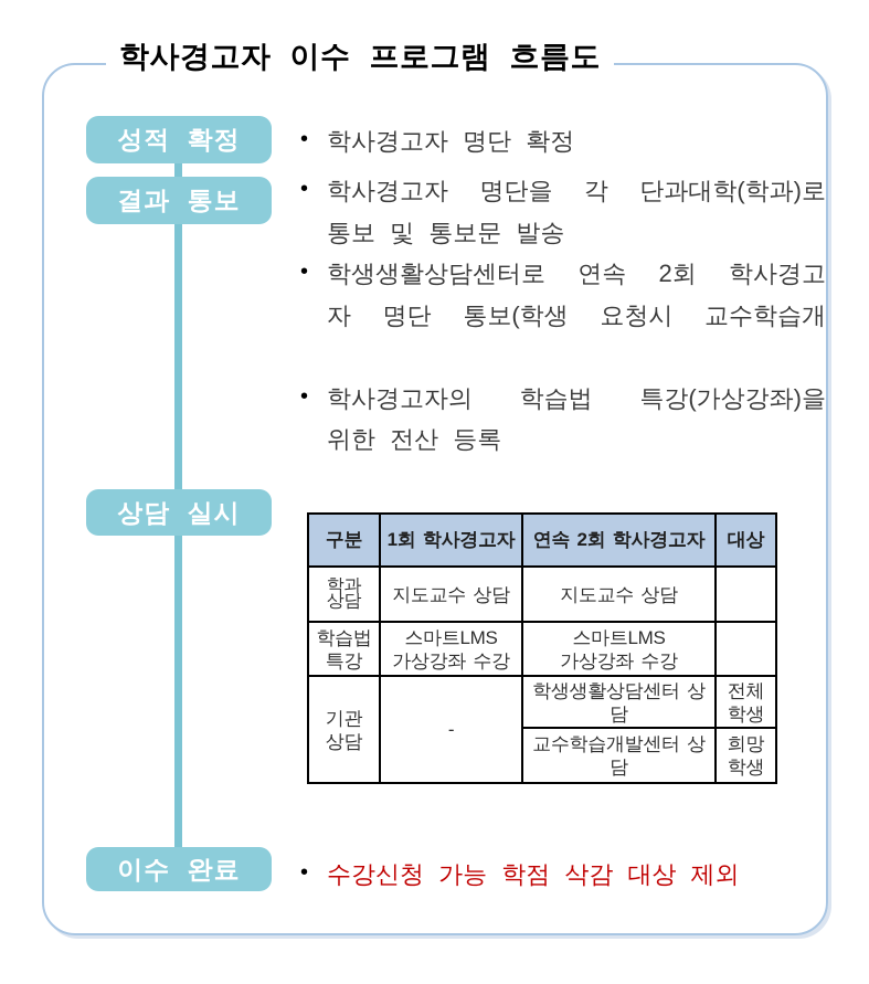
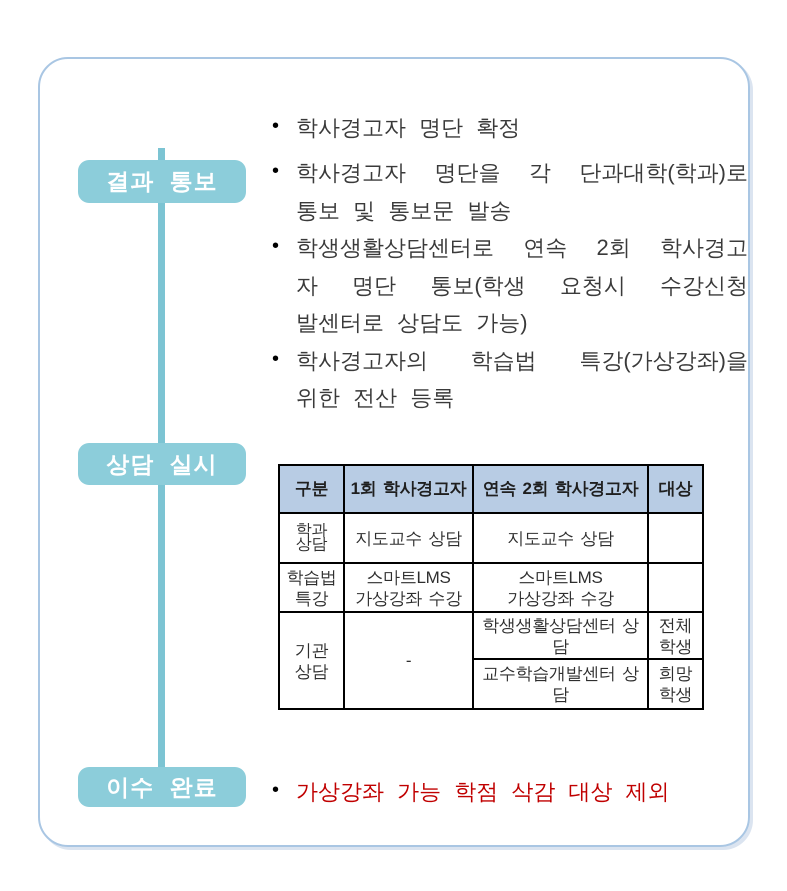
- 학사경고자 이수 프로그램 흐름도
- 성적 확정
  결과 통보
  상담 실시
  이수 완료
  •
  학사경고자 명단 확정
  •
  학사경고자 명단을 각 단과대학(학과)로
  통보 및 통보문 발송
  •
  학생생활상담센터로 연속 2회 학사경고
- 자 명단 통보(학생 요청시 교수학습개
+ 자 명단 통보(학생 요청시 수강신청
+ 발센터로 상담도 가능)
  •
  학사경고자의 학습법 특강(가상강좌)을
  위한 전산 등록
  구분	1회 학사경고자	연속 2회 학사경고자	대상
  학과 상담	지도교수 상담	지도교수 상담
  학습법 특강	스마트LMS 가상강좌 수강	스마트LMS 가상강좌 수강
  기관 상담	-	학생생활상담센터 상담	전체 학생
  교수학습개발센터 상담	희망 학생
  •
- 수강신청 가능 학점 삭감 대상 제외
+ 가상강좌 가능 학점 삭감 대상 제외
